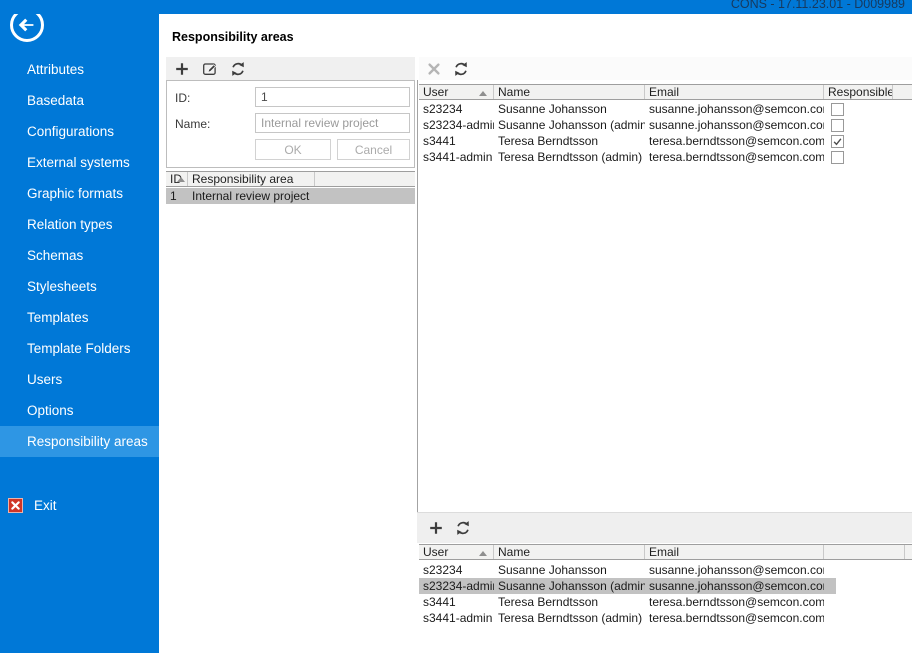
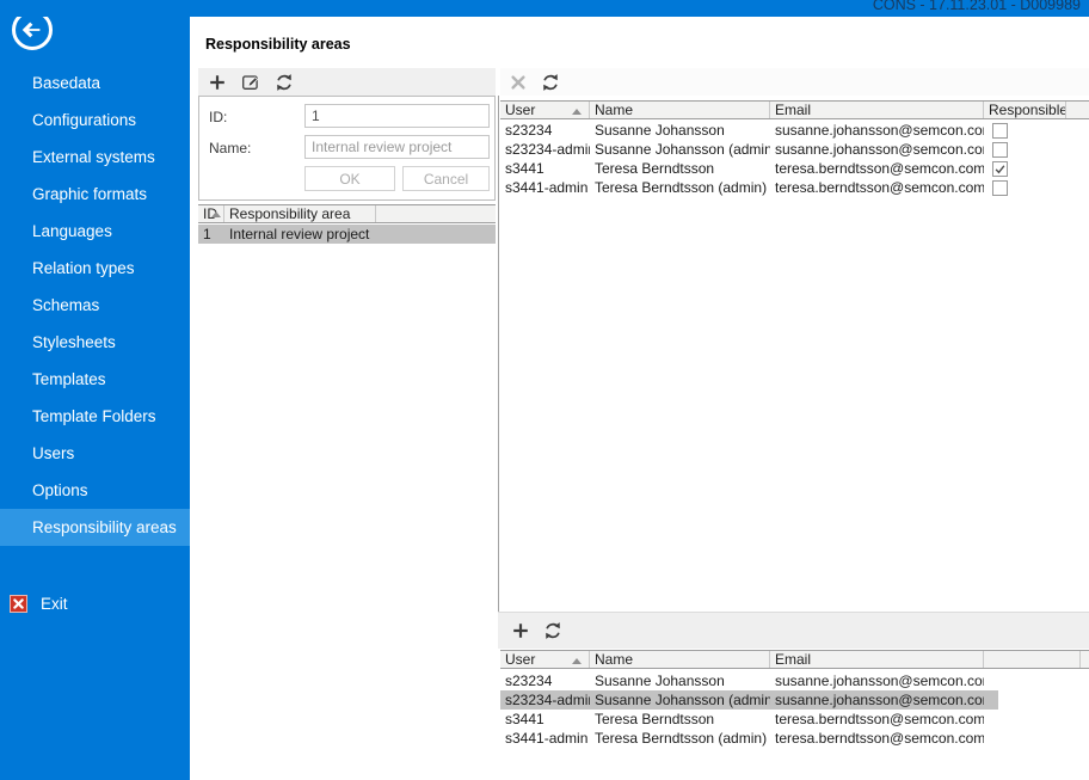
- Attributes
  Basedata
  Configurations
  External systems
  Graphic formats
+ Languages
  Relation types
  Schemas
  Stylesheets
  Templates
  Template Folders
  Users
  Options
  Responsibility areas
  Exit
  CONS - 17.11.23.01 - D009989
  Responsibility areas
  ID:
  1
  Name:
  Internal review project
  OK
  Cancel
  ID
  Responsibility area
  1
  Internal review project
  User
  Name
  Email
  Responsible
  s23234
  Susanne Johansson
  susanne.johansson@semcon.co
  s23234-admi
  Susanne Johansson (admin
  susanne.johansson@semcon.co
  s3441
  Teresa Berndtsson
  teresa.berndtsson@semcon.com
  s3441-admin
  Teresa Berndtsson (admin)
  teresa.berndtsson@semcon.com
  User
  Name
  Email
  s23234
  Susanne Johansson
  susanne.johansson@semcon.co
  s23234-admi
  Susanne Johansson (admin
  susanne.johansson@semcon.co
  s3441
  Teresa Berndtsson
  teresa.berndtsson@semcon.com
  s3441-admin
  Teresa Berndtsson (admin)
  teresa.berndtsson@semcon.com
